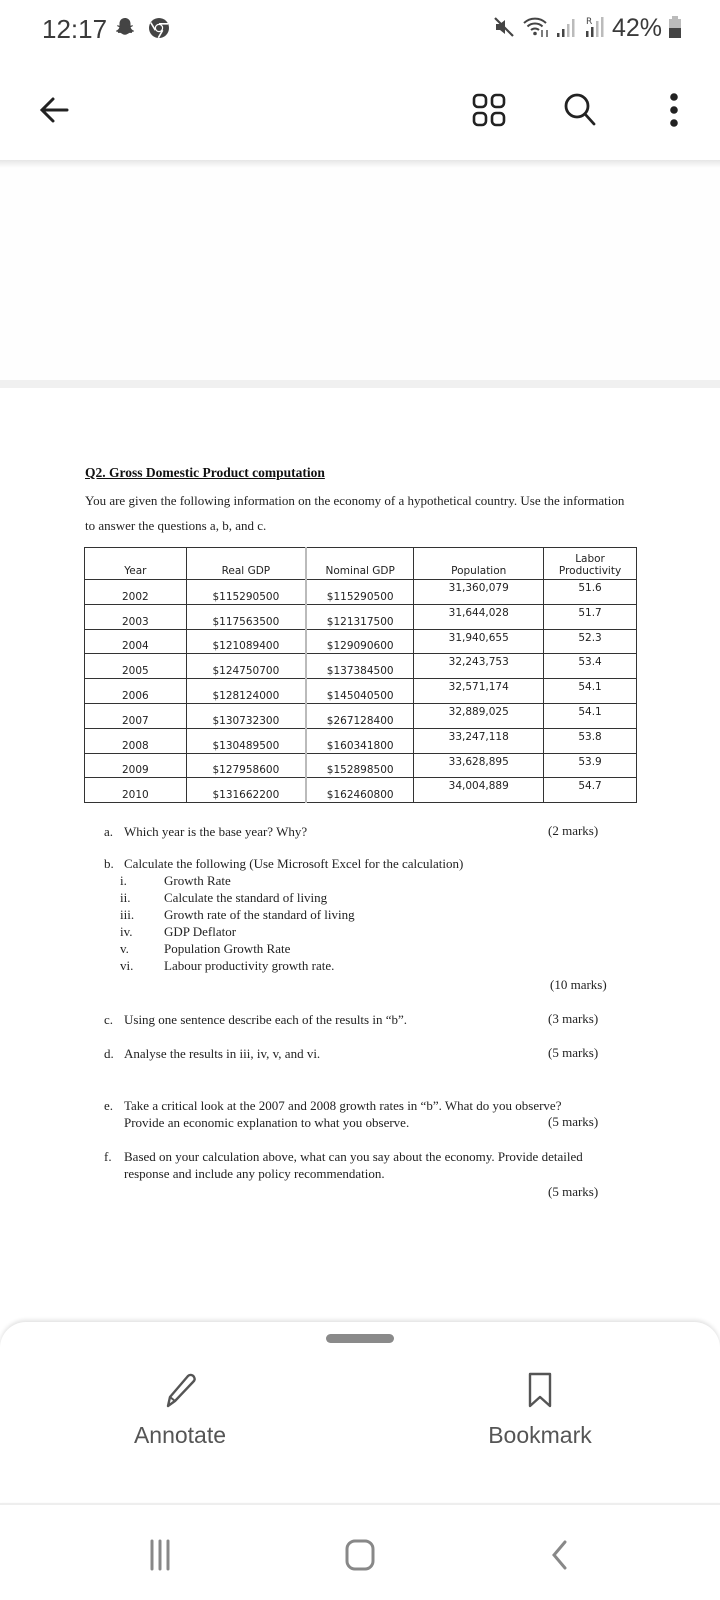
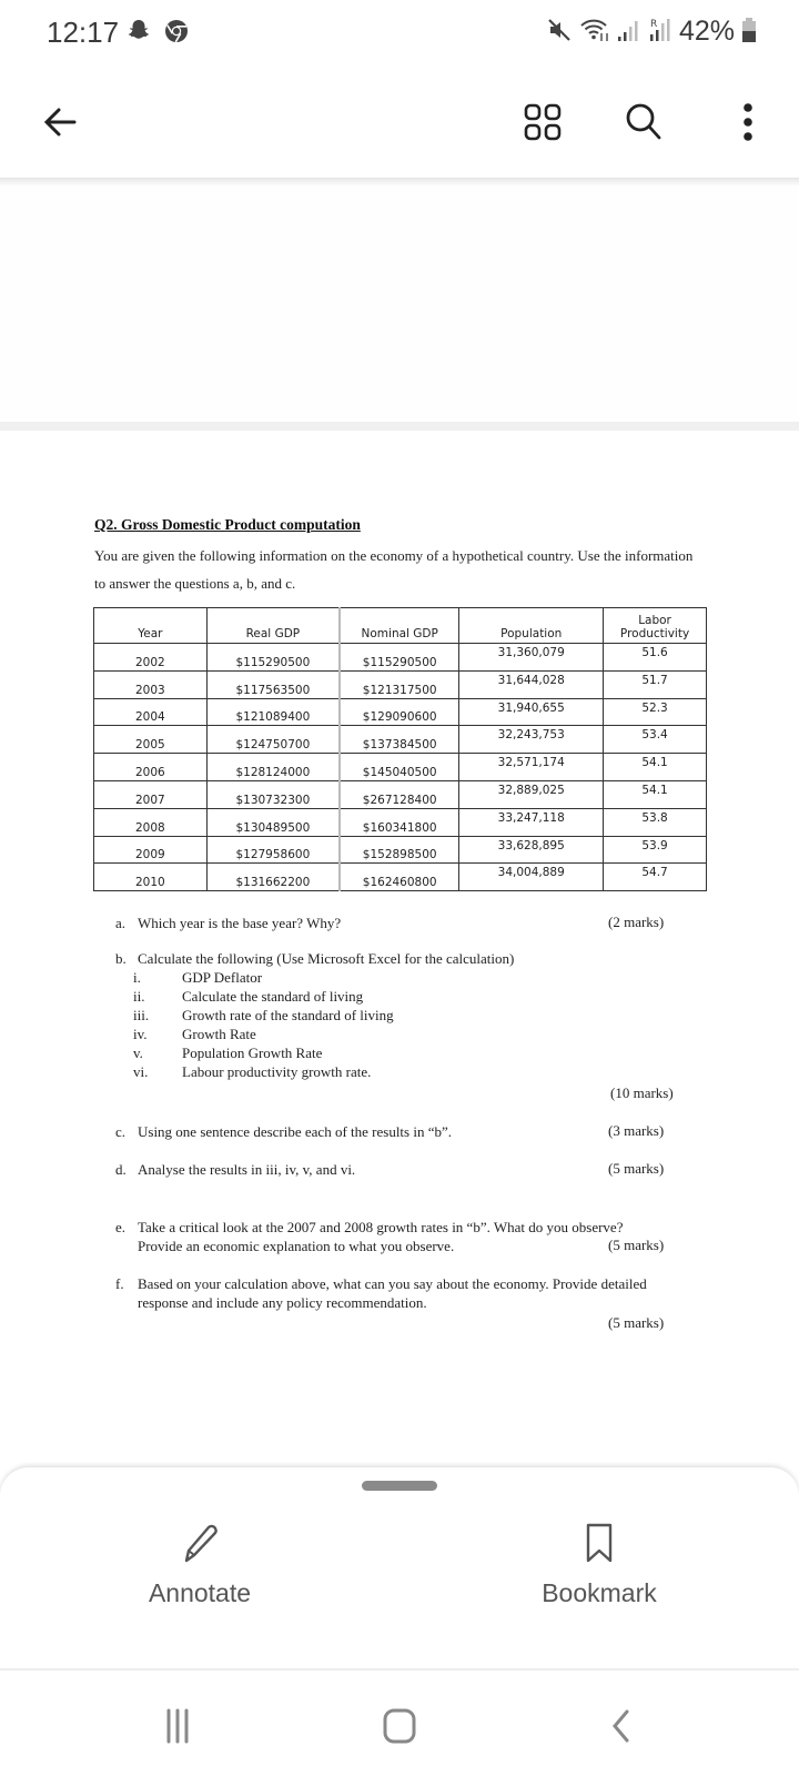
  12:17
  R
  42%
  Q2. Gross Domestic Product computation
  You are given the following information on the economy of a hypothetical country. Use the information to answer the questions a, b, and c.
  Year	Real GDP	Nominal GDP	Population	Labor Productivity
  2002	$115290500	$115290500	31,360,079	51.6
  2003	$117563500	$121317500	31,644,028	51.7
  2004	$121089400	$129090600	31,940,655	52.3
  2005	$124750700	$137384500	32,243,753	53.4
  2006	$128124000	$145040500	32,571,174	54.1
  2007	$130732300	$267128400	32,889,025	54.1
  2008	$130489500	$160341800	33,247,118	53.8
  2009	$127958600	$152898500	33,628,895	53.9
  2010	$131662200	$162460800	34,004,889	54.7
  a. Which year is the base year? Why?
  (2 marks)
  b. Calculate the following (Use Microsoft Excel for the calculation)
- i. Growth Rate
+ i. GDP Deflator
  ii. Calculate the standard of living
  iii. Growth rate of the standard of living
- iv. GDP Deflator
+ iv. Growth Rate
  v. Population Growth Rate
  vi. Labour productivity growth rate.
  (10 marks)
  c. Using one sentence describe each of the results in “b”.
  (3 marks)
  d. Analyse the results in iii, iv, v, and vi.
  (5 marks)
  e. Take a critical look at the 2007 and 2008 growth rates in “b”. What do you observe?
  Provide an economic explanation to what you observe.
  (5 marks)
  f. Based on your calculation above, what can you say about the economy. Provide detailed
  response and include any policy recommendation.
  (5 marks)
  Annotate
  Bookmark
